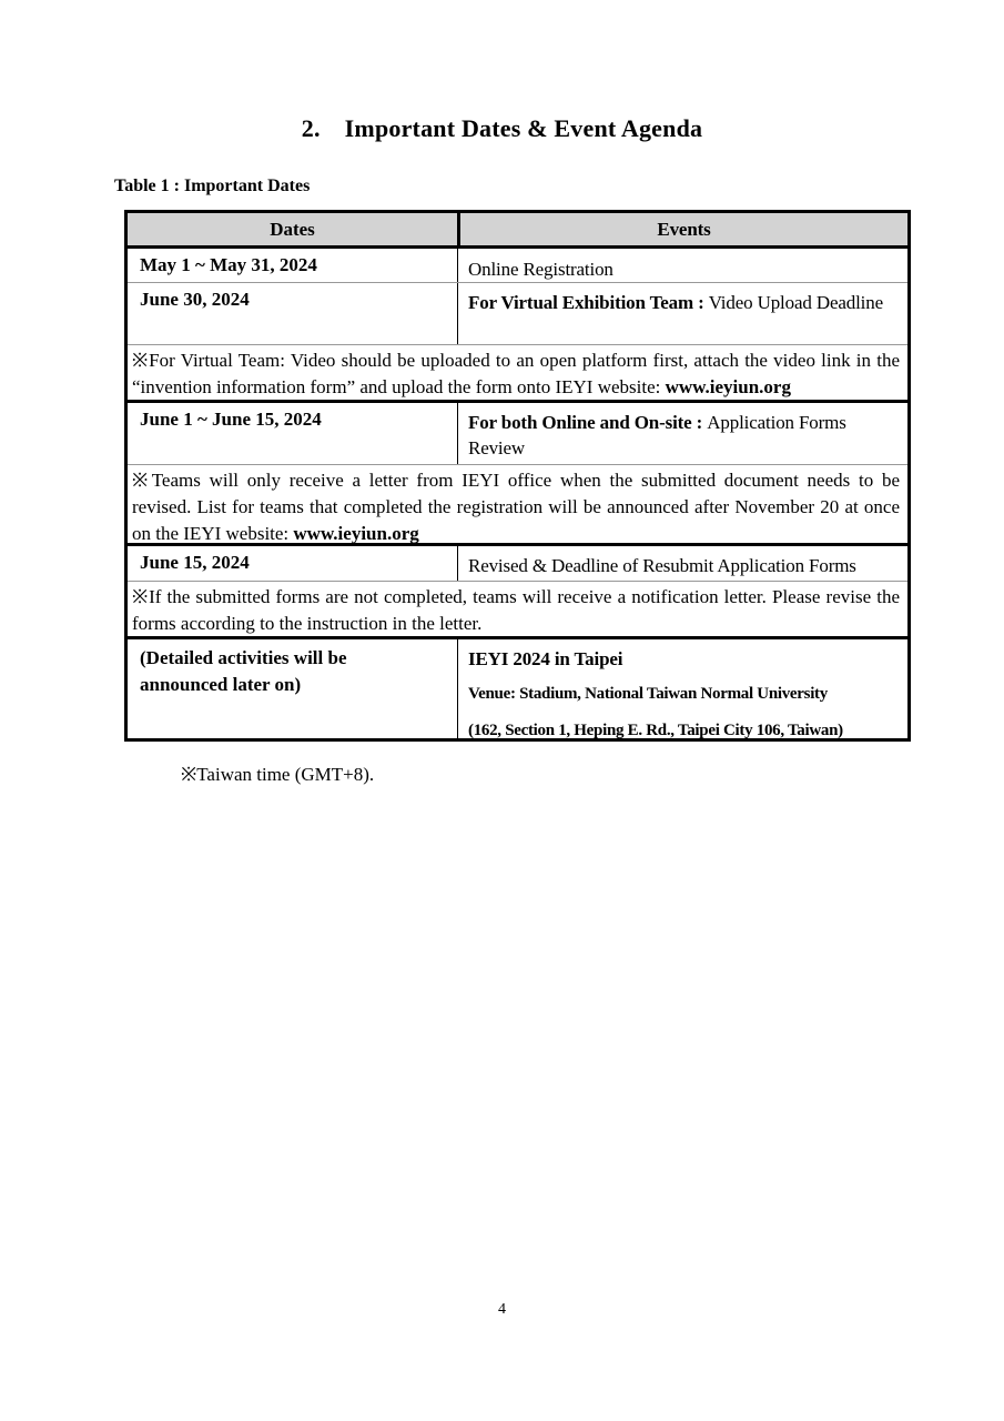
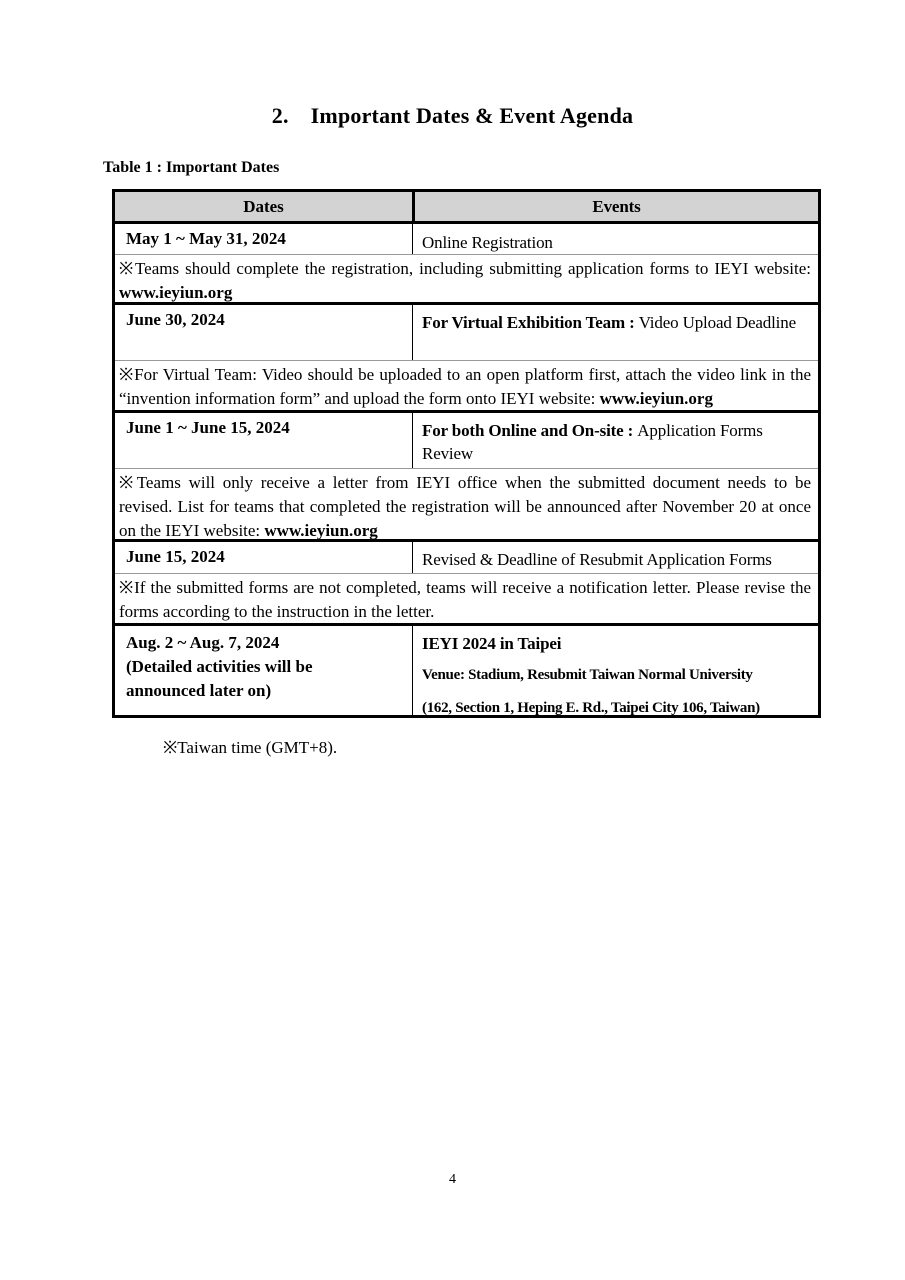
  2. Important Dates & Event Agenda
  Table 1 : Important Dates
  Dates
  Events
  May 1 ~ May 31, 2024
  Online Registration
+ ※Teams should complete the registration, including submitting application forms to IEYI website: www.ieyiun.org
  June 30, 2024
  For Virtual Exhibition Team : Video Upload Deadline
  ※For Virtual Team: Video should be uploaded to an open platform first, attach the video link in the “invention information form” and upload the form onto IEYI website: www.ieyiun.org
  June 1 ~ June 15, 2024
  For both Online and On-site : Application Forms Review
  ※Teams will only receive a letter from IEYI office when the submitted document needs to be revised. List for teams that completed the registration will be announced after November 20 at once on the IEYI website: www.ieyiun.org
  June 15, 2024
  Revised & Deadline of Resubmit Application Forms
  ※If the submitted forms are not completed, teams will receive a notification letter. Please revise the forms according to the instruction in the letter.
+ Aug. 2 ~ Aug. 7, 2024
  (Detailed activities will be
  announced later on)
  IEYI 2024 in Taipei
- Venue: Stadium, National Taiwan Normal University
+ Venue: Stadium, Resubmit Taiwan Normal University
  (162, Section 1, Heping E. Rd., Taipei City 106, Taiwan)
  ※Taiwan time (GMT+8).
  4
